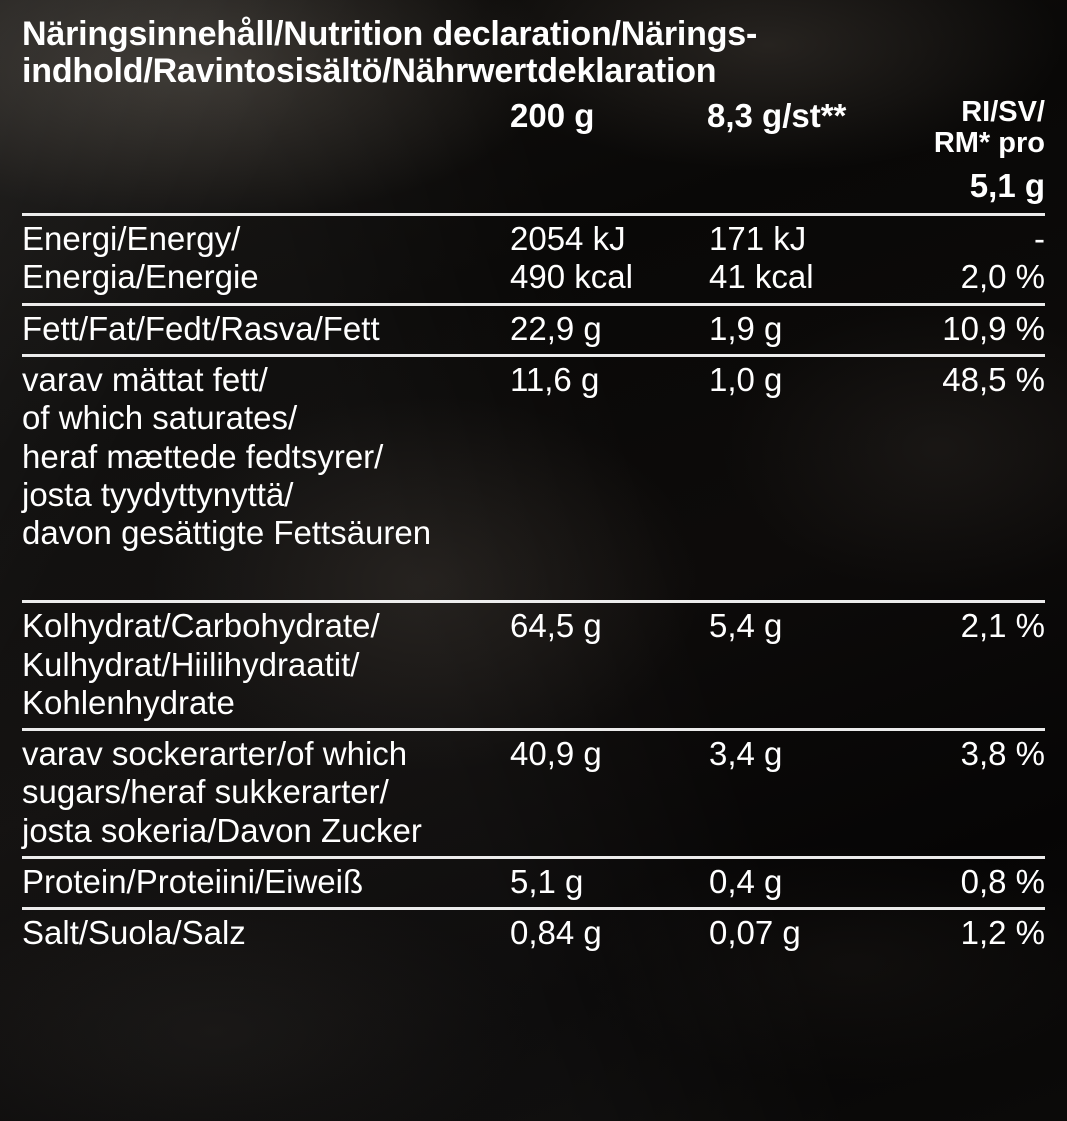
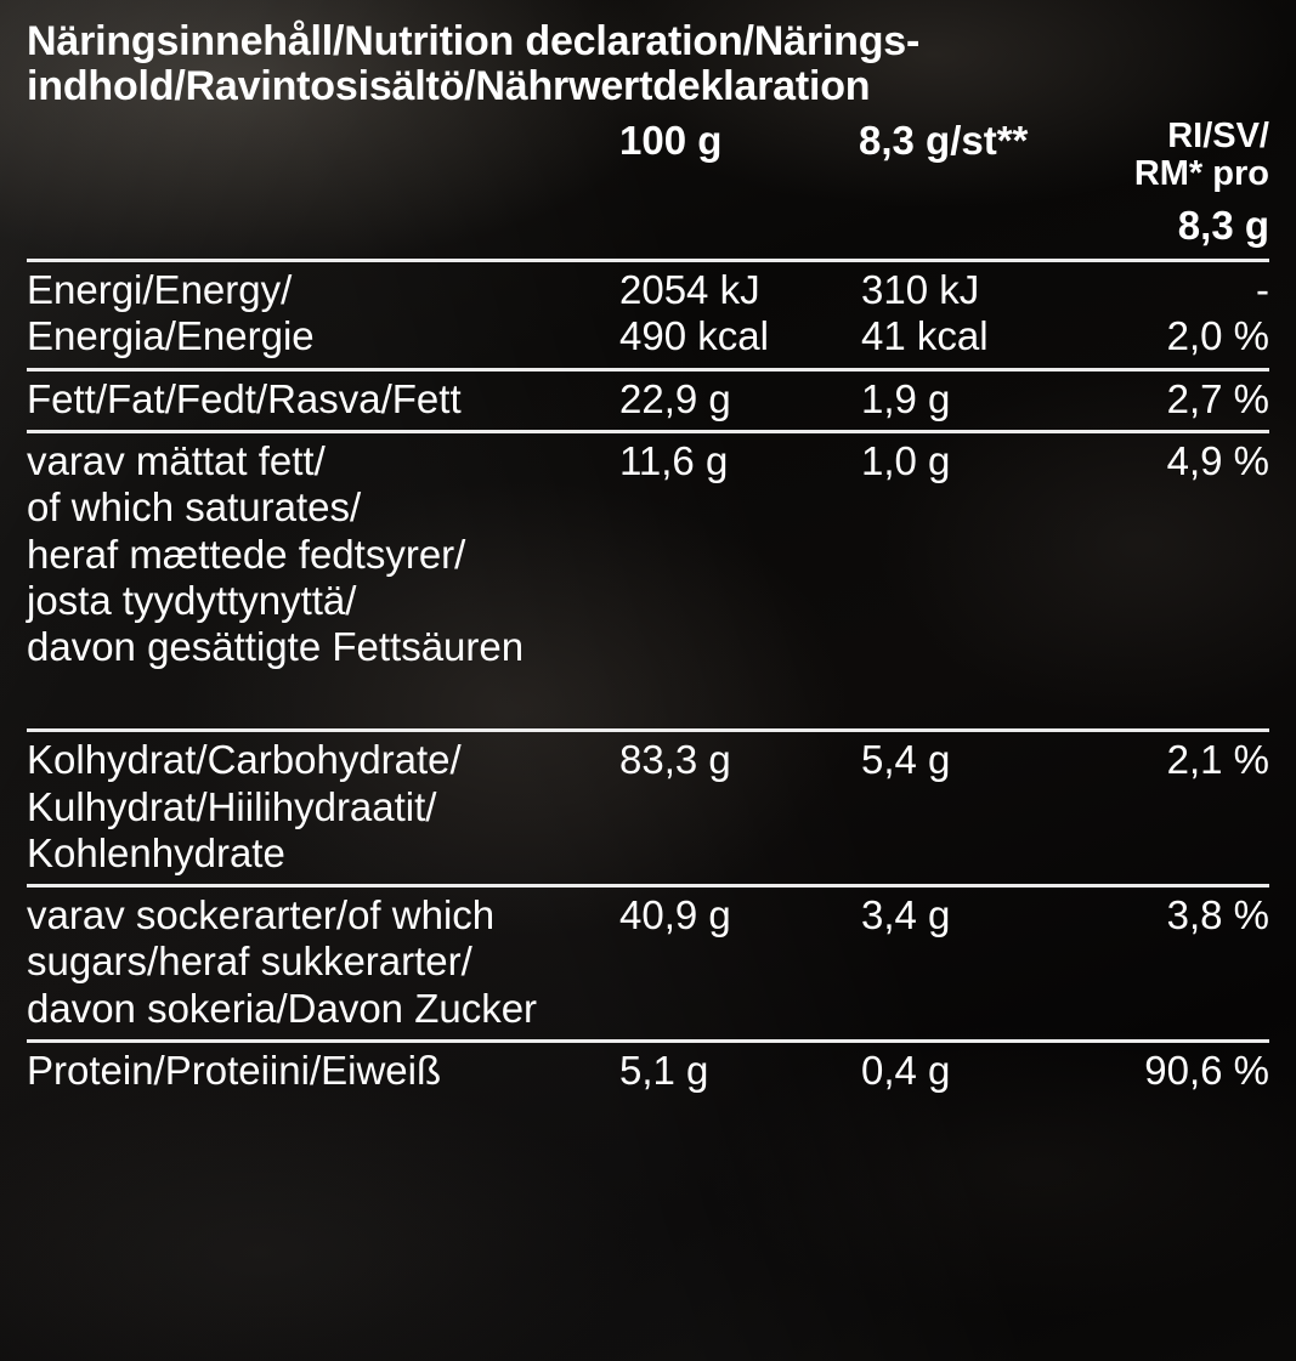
  Näringsinnehåll/Nutrition declaration/Närings-
  indhold/Ravintosisältö/Nährwertdeklaration
- 	200 g	8,3 g/st**	RI/SV/ RM* pro
+ 	100 g	8,3 g/st**	RI/SV/ RM* pro
- 			5,1 g
+ 			8,3 g
- Energi/Energy/ Energia/Energie	2054 kJ 490 kcal	171 kJ 41 kcal	- 2,0 %
+ Energi/Energy/ Energia/Energie	2054 kJ 490 kcal	310 kJ 41 kcal	- 2,0 %
- Fett/Fat/Fedt/Rasva/Fett	22,9 g	1,9 g	10,9 %
+ Fett/Fat/Fedt/Rasva/Fett	22,9 g	1,9 g	2,7 %
- varav mättat fett/ of which saturates/ heraf mættede fedtsyrer/ josta tyydyttynyttä/ davon gesättigte Fettsäuren	11,6 g	1,0 g	48,5 %
+ varav mättat fett/ of which saturates/ heraf mættede fedtsyrer/ josta tyydyttynyttä/ davon gesättigte Fettsäuren	11,6 g	1,0 g	4,9 %
- Kolhydrat/Carbohydrate/ Kulhydrat/Hiilihydraatit/ Kohlenhydrate	64,5 g	5,4 g	2,1 %
+ Kolhydrat/Carbohydrate/ Kulhydrat/Hiilihydraatit/ Kohlenhydrate	83,3 g	5,4 g	2,1 %
- varav sockerarter/of which sugars/heraf sukkerarter/ josta sokeria/Davon Zucker	40,9 g	3,4 g	3,8 %
+ varav sockerarter/of which sugars/heraf sukkerarter/ davon sokeria/Davon Zucker	40,9 g	3,4 g	3,8 %
- Protein/Proteiini/Eiweiß	5,1 g	0,4 g	0,8 %
+ Protein/Proteiini/Eiweiß	5,1 g	0,4 g	90,6 %
- Salt/Suola/Salz	0,84 g	0,07 g	1,2 %
